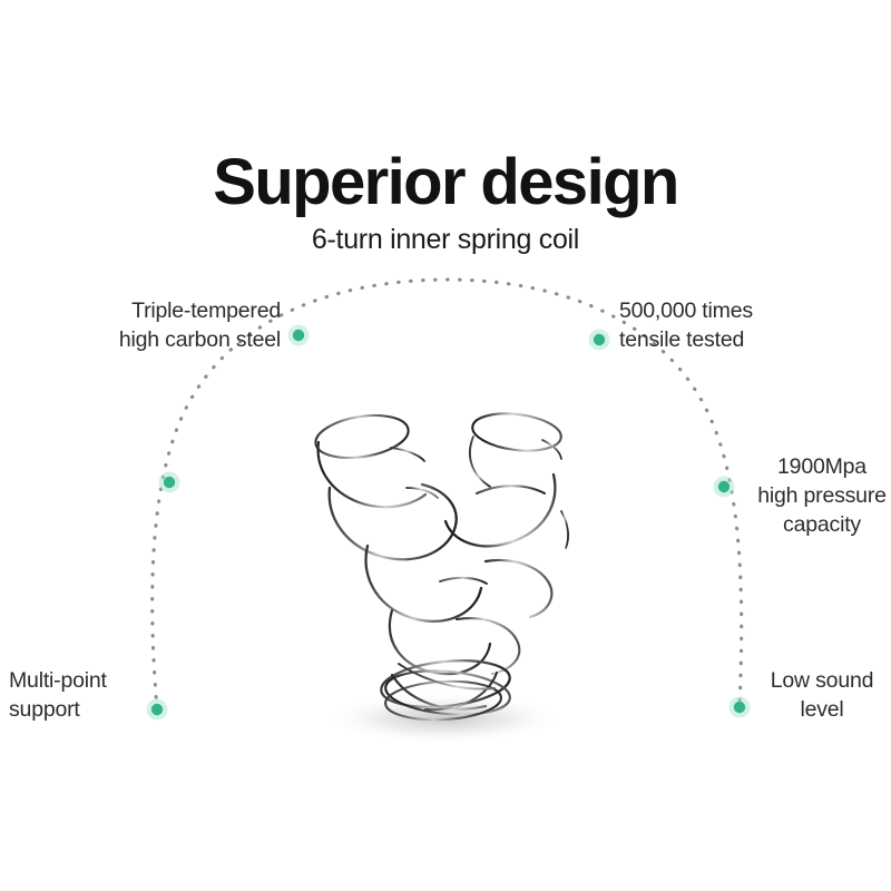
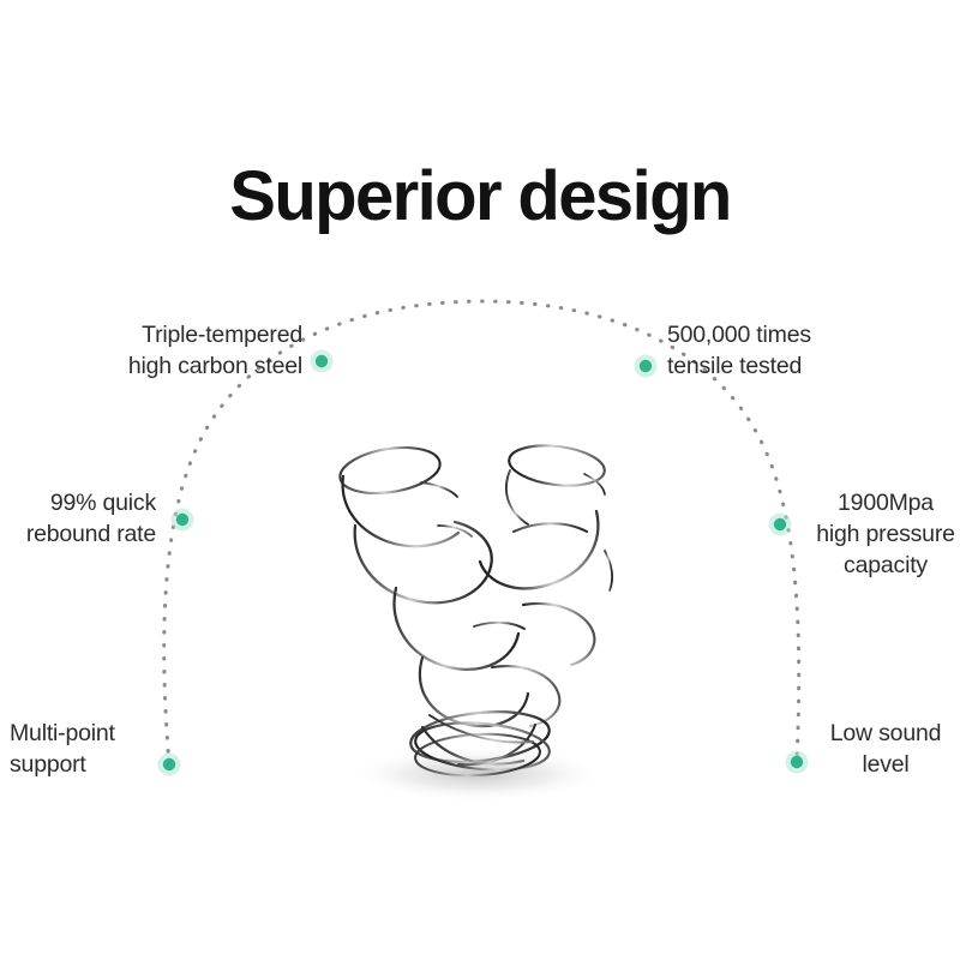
  Superior design
- 6-turn inner spring coil
  Triple-tempered
  high carbon steel
  500,000 times
  tensile tested
+ 99% quick
+ rebound rate
  1900Mpa
  high pressure
  capacity
  Multi-point
  support
  Low sound
  level
